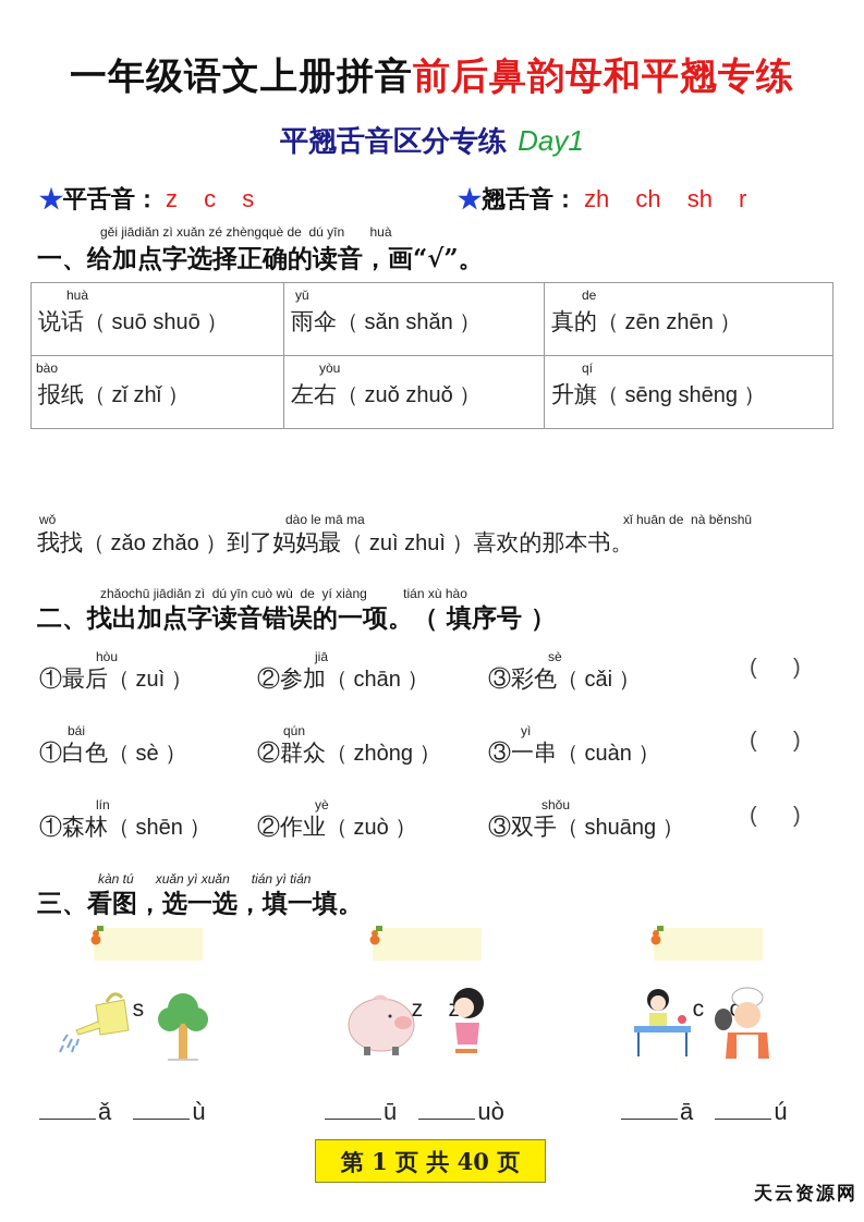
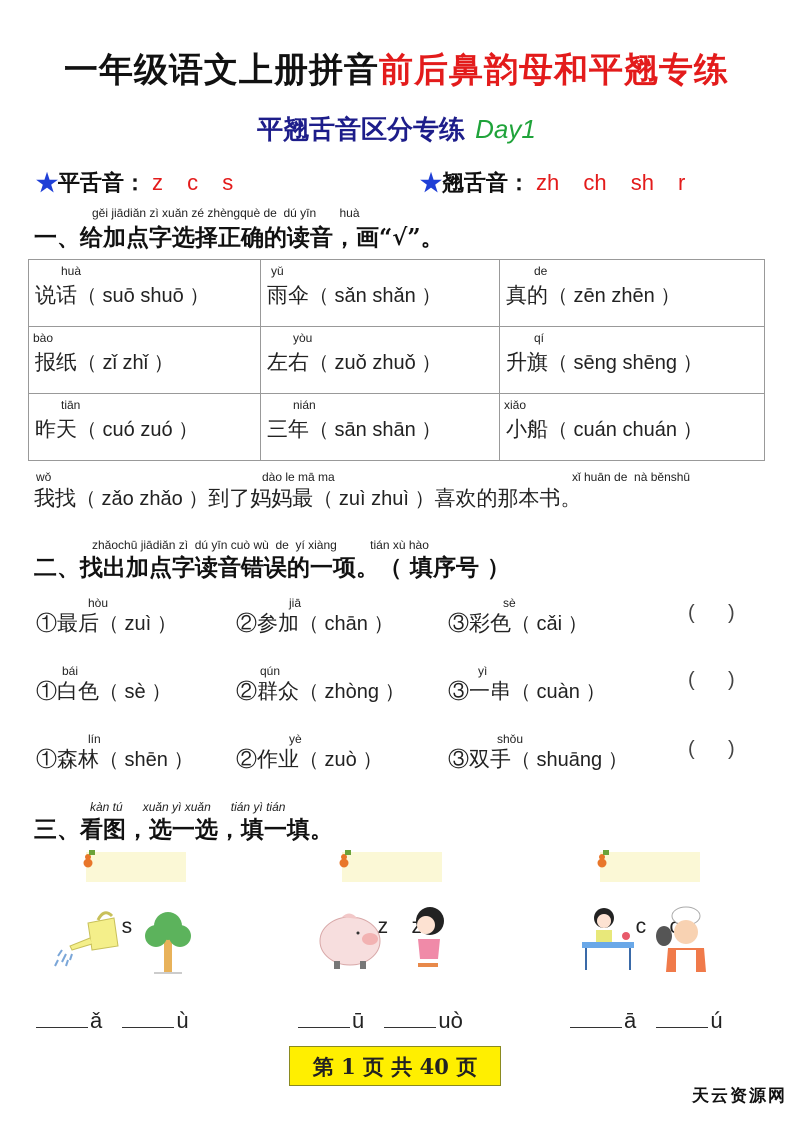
  一年级语文上册拼音前后鼻韵母和平翘专练
  平翘舌音区分专练 Day1
  ★平舌音： z c s
  ★翘舌音： zh ch sh r
  gěi jiādiǎn zì xuǎn zé zhèngquè de dú yīn huà
  一、给加点字选择正确的读音，画“√”。
  huà说话（ suō shuō ）	yǔ雨伞（ sǎn shǎn ）	de真的（ zēn zhēn ）
  bào报纸（ zǐ zhǐ ）	yòu左右（ zuǒ zhuǒ ）	qí升旗（ sēng shēng ）
+ tiān昨天（ cuó zuó ）	nián三年（ sān shān ）	xiǎo小船（ cuán chuán ）
  wǒ
  dào le mā ma
  xǐ huān de nà běnshū
  我找（ zǎo zhǎo ）到了妈妈最（ zuì zhuì ）喜欢的那本书。
  zhǎochū jiādiǎn zì dú yīn cuò wù de yí xiàng tián xù hào
  二、找出加点字读音错误的一项。（ 填序号 ）
  hòu
  jiā
  sè
  ①最后（ zuì ）
  ②参加（ chān ）
  ③彩色（ cǎi ）
  ( )
  bái
  qún
  yì
  ①白色（ sè ）
  ②群众（ zhòng ）
  ③一串（ cuàn ）
  ( )
  lín
  yè
  shǒu
  ①森林（ shēn ）
  ②作业（ zuò ）
  ③双手（ shuāng ）
  ( )
  kàn tú xuǎn yì xuǎn tián yì tián
  三、看图，选一选，填一填。
  ǎ ù
  ū uò
  ā ú
  第 1 页 共 40 页
  天云资源网
